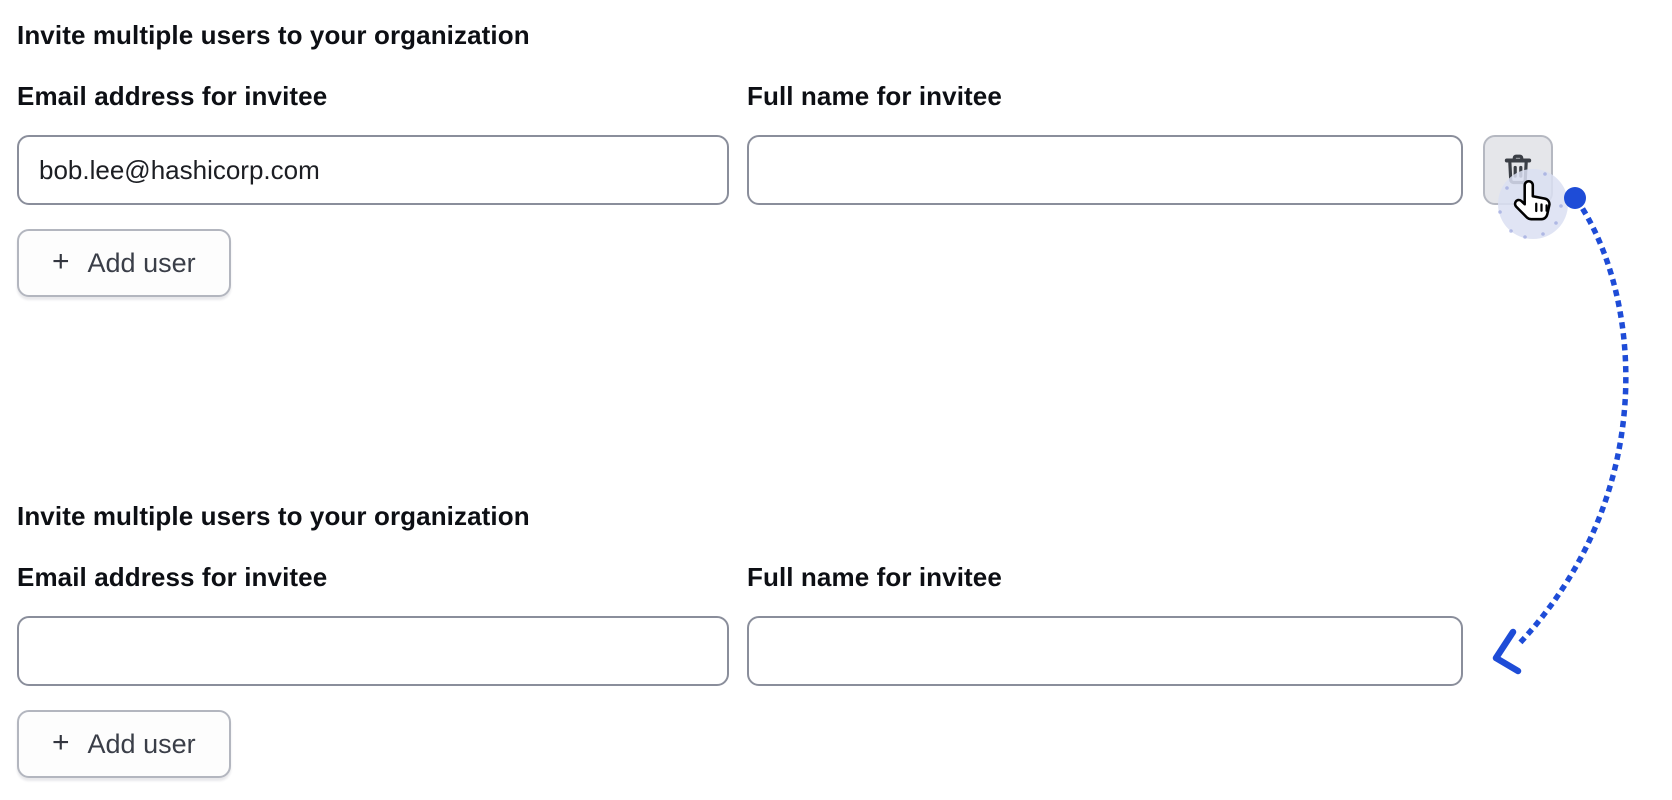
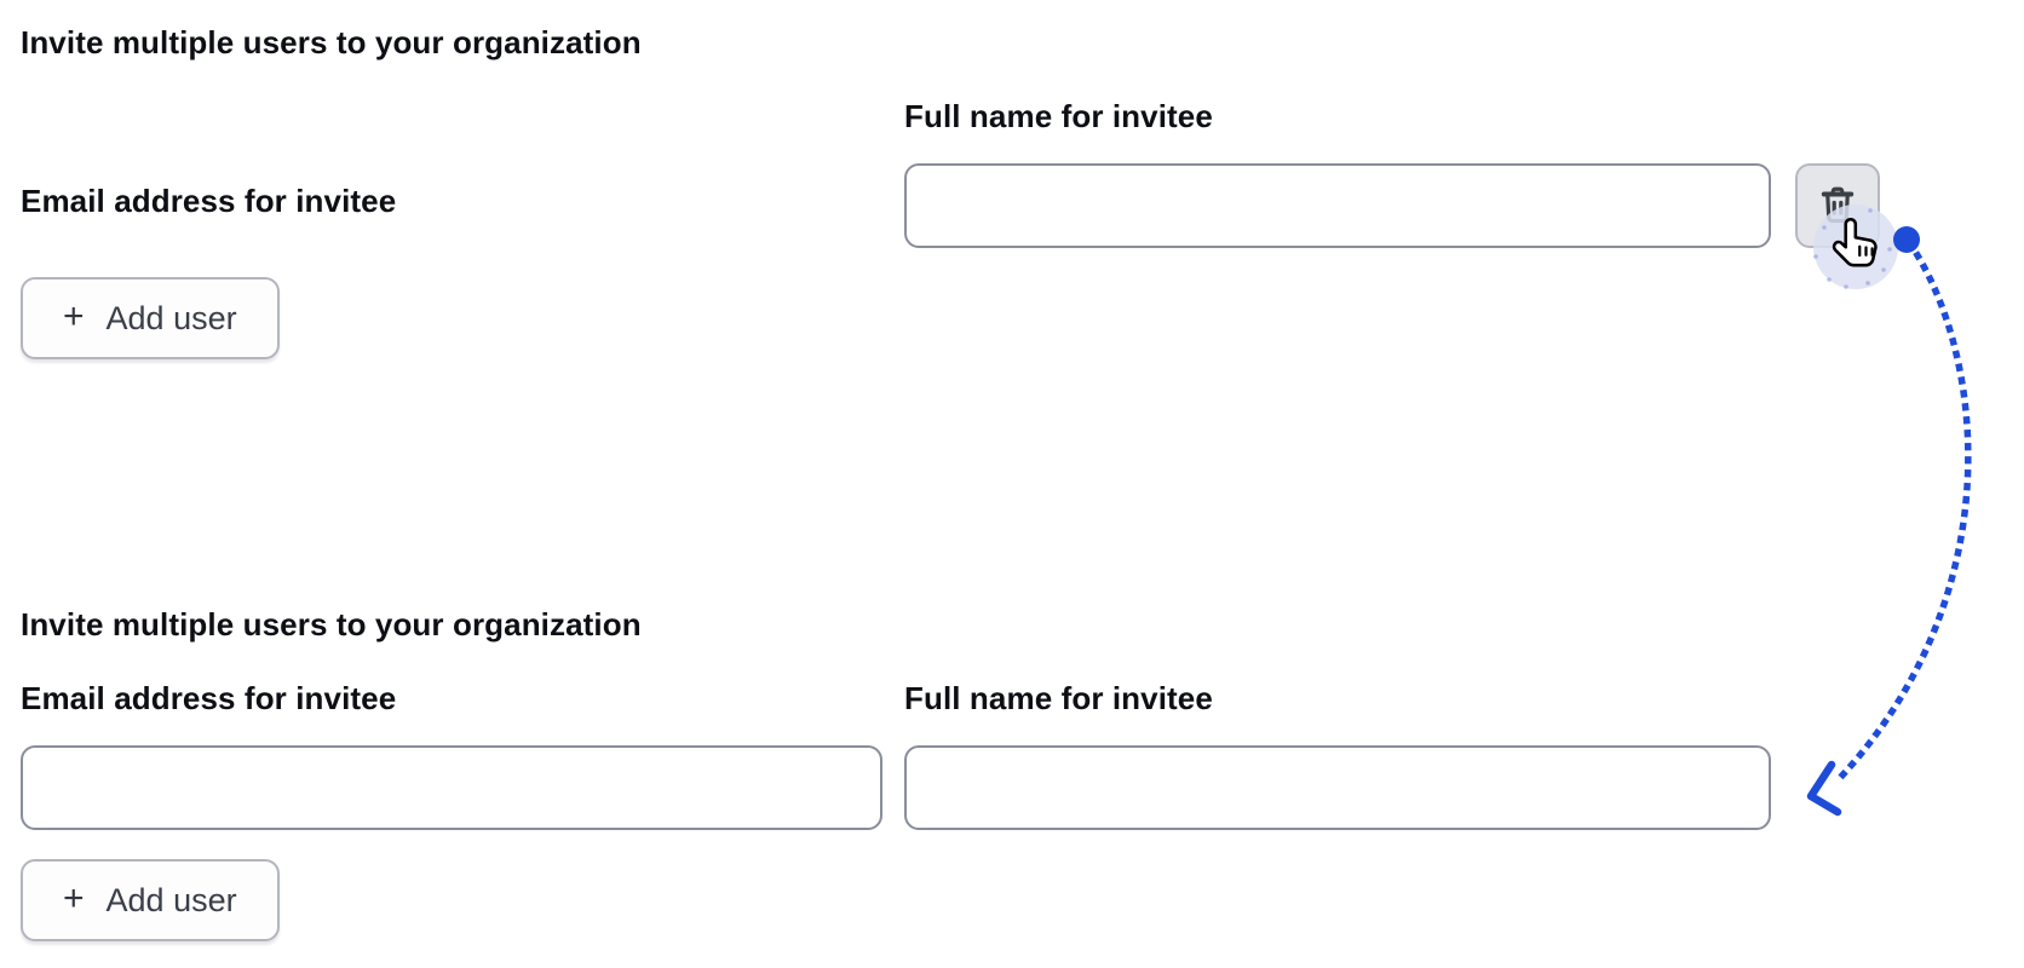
  Invite multiple users to your organization
  Email address for invitee
- bob.lee@hashicorp.com
  Full name for invitee
  +
  Add user
  Invite multiple users to your organization
  Email address for invitee
  Full name for invitee
  +
  Add user
